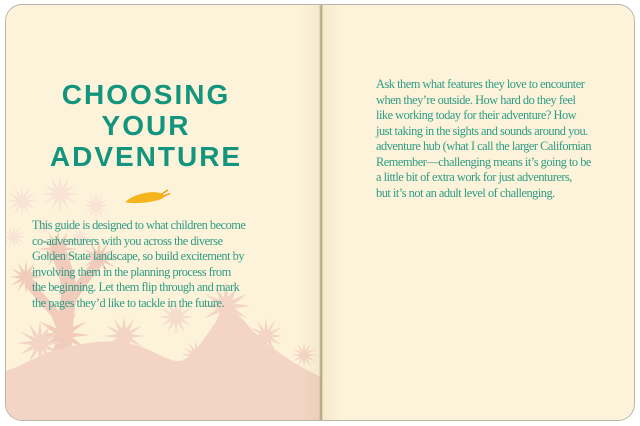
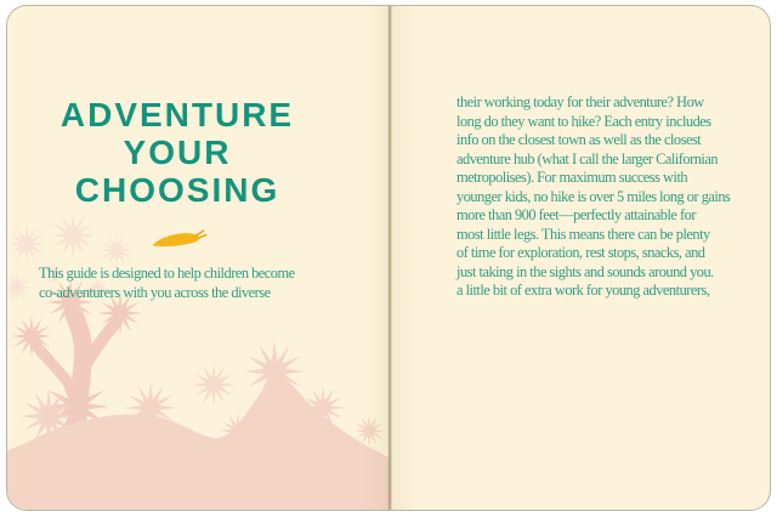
- CHOOSING
+ ADVENTURE
  YOUR
- ADVENTURE
+ CHOOSING
- This guide is designed to what children become
+ This guide is designed to help children become
  co-adventurers with you across the diverse
- Golden State landscape, so build excitement by
- involving them in the planning process from
- the beginning. Let them flip through and mark
- the pages they’d like to tackle in the future.
- Ask them what features they love to encounter
- when they’re outside. How hard do they feel
- like working today for their adventure? How
+ their working today for their adventure? How
+ long do they want to hike? Each entry includes
+ info on the closest town as well as the closest
- just taking in the sights and sounds around you.
+ adventure hub (what I call the larger Californian
+ metropolises). For maximum success with
+ younger kids, no hike is over 5 miles long or gains
+ more than 900 feet—perfectly attainable for
+ most little legs. This means there can be plenty
+ of time for exploration, rest stops, snacks, and
- adventure hub (what I call the larger Californian
+ just taking in the sights and sounds around you.
- Remember—challenging means it’s going to be
- a little bit of extra work for just adventurers,
+ a little bit of extra work for young adventurers,
- but it’s not an adult level of challenging.
